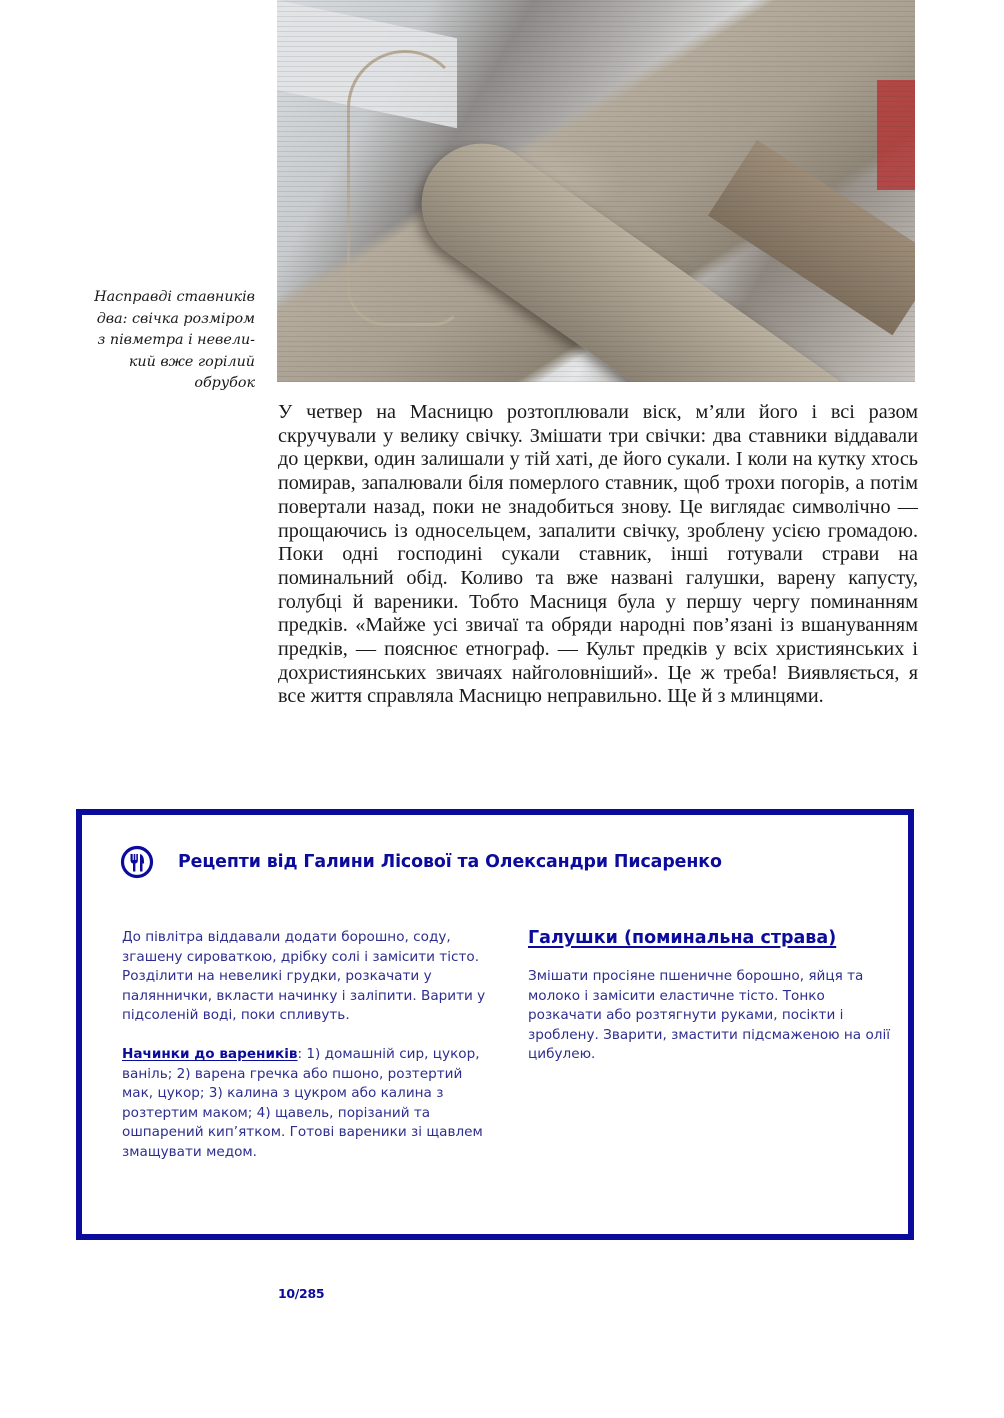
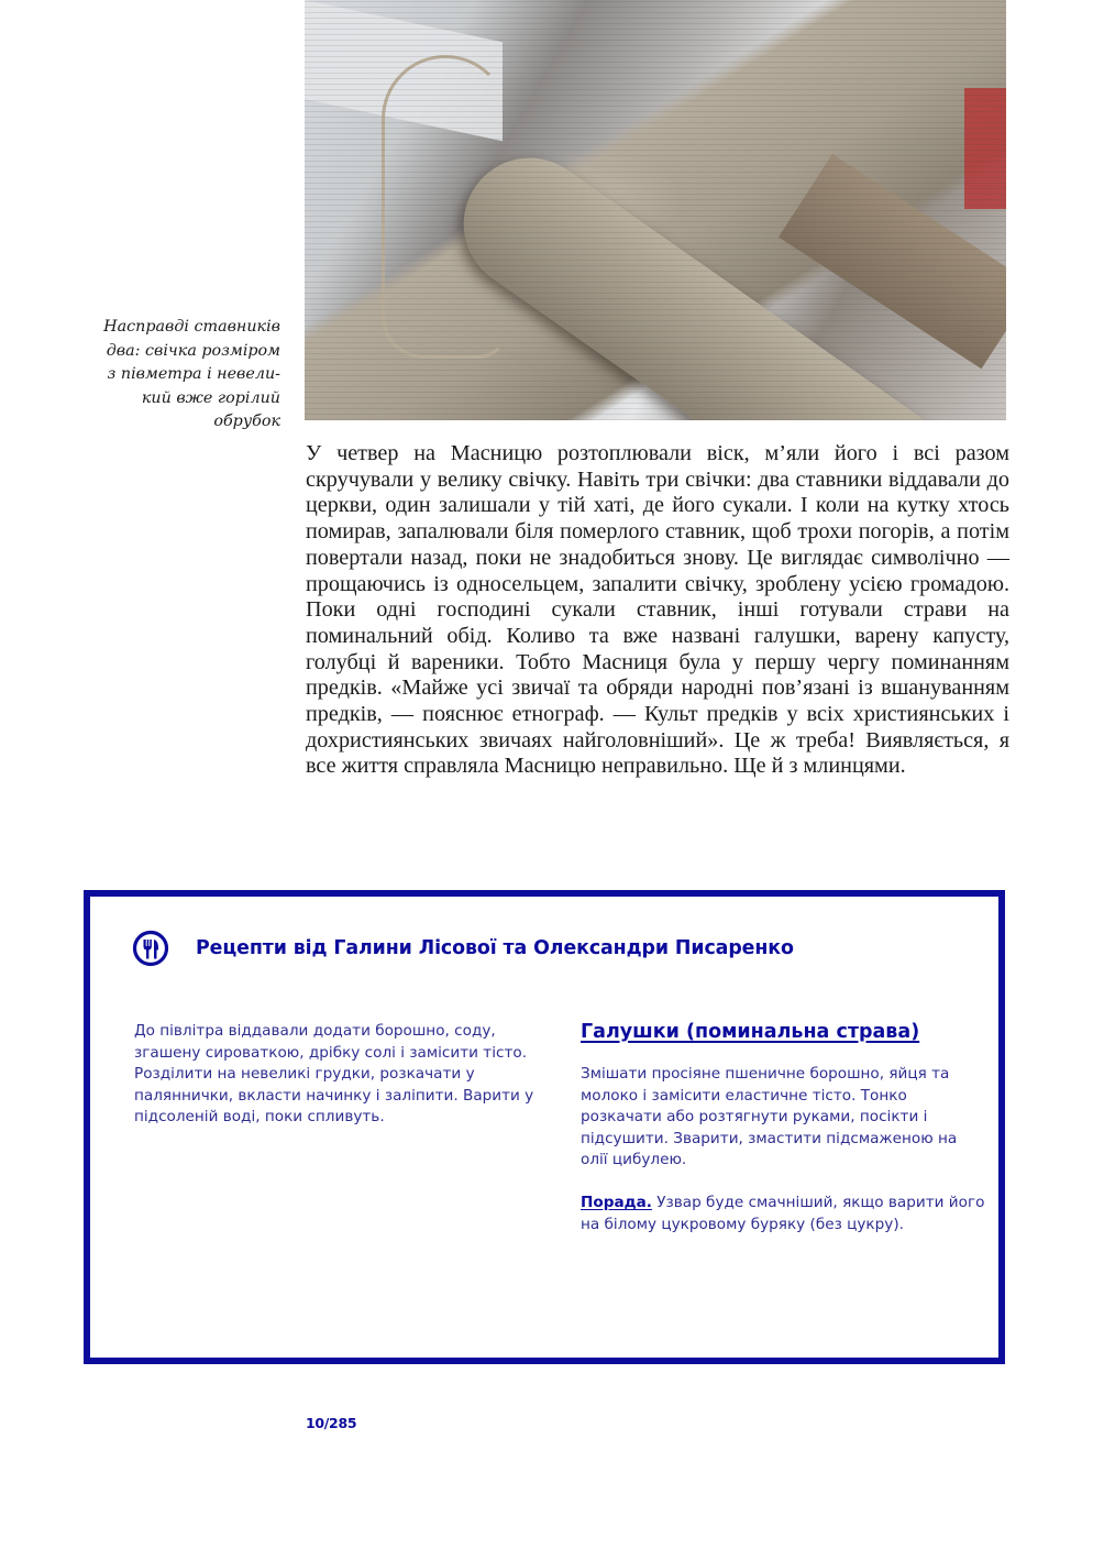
  Насправді ставників
  два: свічка розміром
  з півметра і невели-
  кий вже горілий
  обрубок
- У четвер на Масницю розтоплювали віск, м’яли його і всі разом скручували у велику свічку. Змішати три свічки: два ставники віддавали до церкви, один залишали у тій хаті, де його сукали. І коли на кутку хтось помирав, запалювали біля померлого ставник, щоб трохи погорів, а потім повертали назад, поки не знадобиться знову. Це виглядає символічно — прощаючись із односельцем, запалити свічку, зроблену усією громадою. Поки одні господині сукали ставник, інші готували страви на поминальний обід. Коливо та вже названі галушки, варену капусту, голубці й вареники. Тобто Масниця була у першу чергу поминанням предків. «Майже усі звичаї та обряди народні пов’язані із вшануванням предків, — пояснює етнограф. — Культ предків у всіх християнських і дохристиянських звичаях найголовніший». Це ж треба! Виявляється, я все життя справляла Масницю неправильно. Ще й з млинцями.
+ У четвер на Масницю розтоплювали віск, м’яли його і всі разом скручували у велику свічку. Навіть три свічки: два ставники віддавали до церкви, один залишали у тій хаті, де його сукали. І коли на кутку хтось помирав, запалювали біля померлого ставник, щоб трохи погорів, а потім повертали назад, поки не знадобиться знову. Це виглядає символічно — прощаючись із односельцем, запалити свічку, зроблену усією громадою. Поки одні господині сукали ставник, інші готували страви на поминальний обід. Коливо та вже названі галушки, варену капусту, голубці й вареники. Тобто Масниця була у першу чергу поминанням предків. «Майже усі звичаї та обряди народні пов’язані із вшануванням предків, — пояснює етнограф. — Культ предків у всіх християнських і дохристиянських звичаях найголовніший». Це ж треба! Виявляється, я все життя справляла Масницю неправильно. Ще й з млинцями.
  Рецепти від Галини Лісової та Олександри Писаренко
  До півлітра віддавали додати борошно, соду, згашену сироваткою, дрібку солі і замісити тісто. Розділити на невеликі грудки, розкачати у паляннички, вкласти начинку і заліпити. Варити у підсоленій воді, поки спливуть.
- Начинки до вареників: 1) домашній сир, цукор, ваніль; 2) варена гречка або пшоно, розтертий мак, цукор; 3) калина з цукром або калина з розтертим маком; 4) щавель, порізаний та ошпарений кип’ятком. Готові вареники зі щавлем змащувати медом.
  Галушки (поминальна страва)
- Змішати просіяне пшеничне борошно, яйця та молоко і замісити еластичне тісто. Тонко розкачати або розтягнути руками, посікти і зроблену. Зварити, змастити підсмаженою на олії цибулею.
+ Змішати просіяне пшеничне борошно, яйця та молоко і замісити еластичне тісто. Тонко розкачати або розтягнути руками, посікти і підсушити. Зварити, змастити підсмаженою на олії цибулею.
+ Порада. Узвар буде смачніший, якщо варити його на білому цукровому буряку (без цукру).
  10/285
